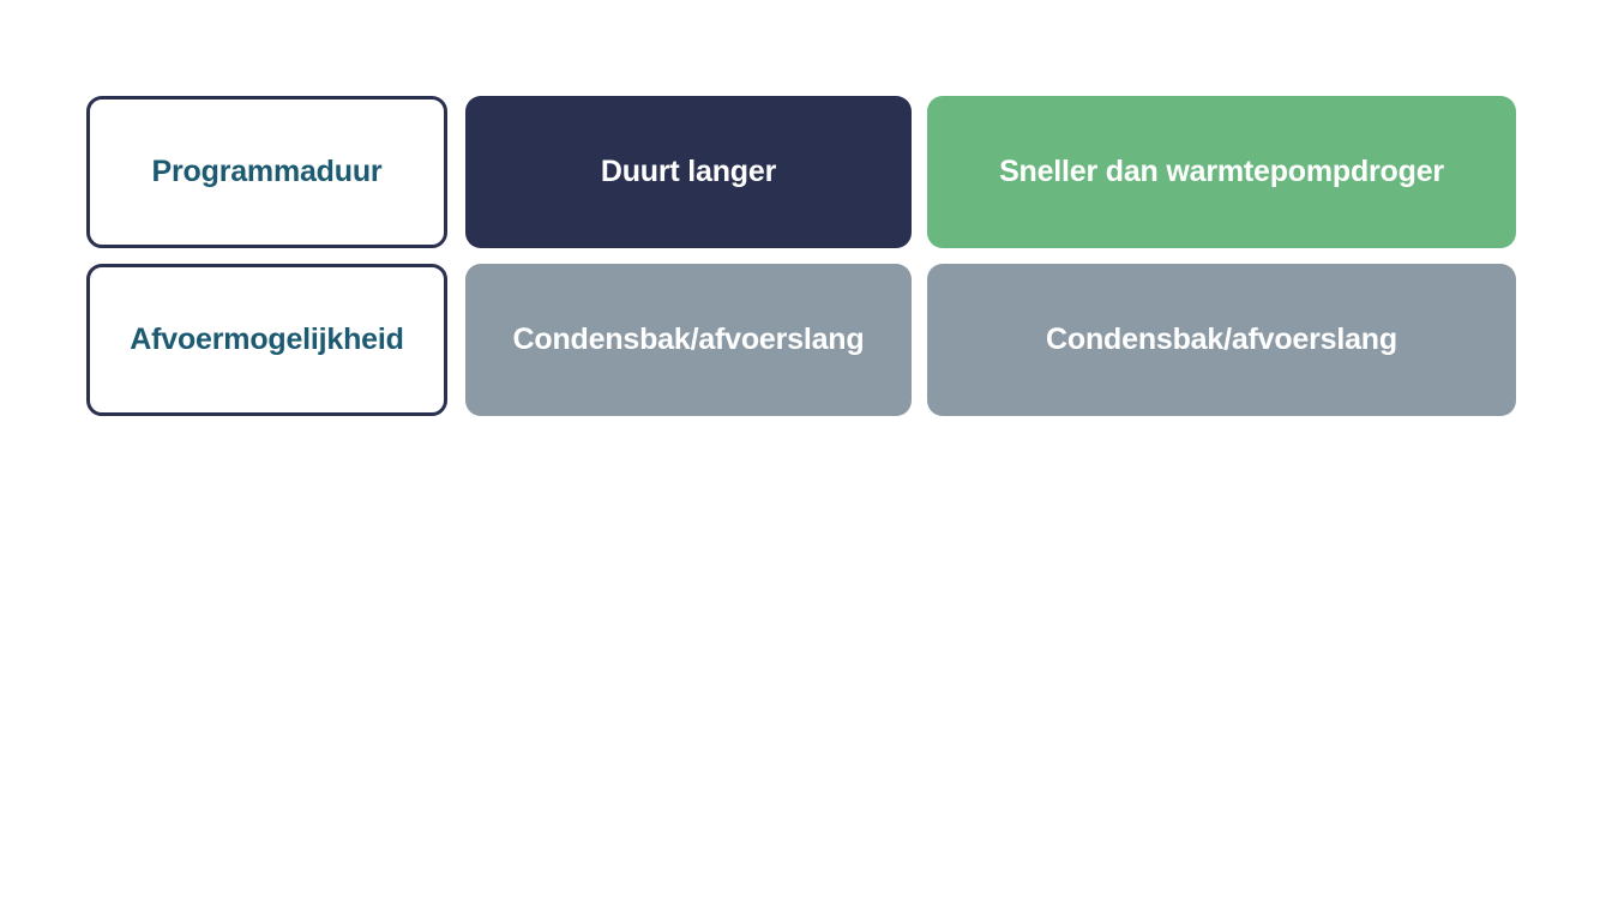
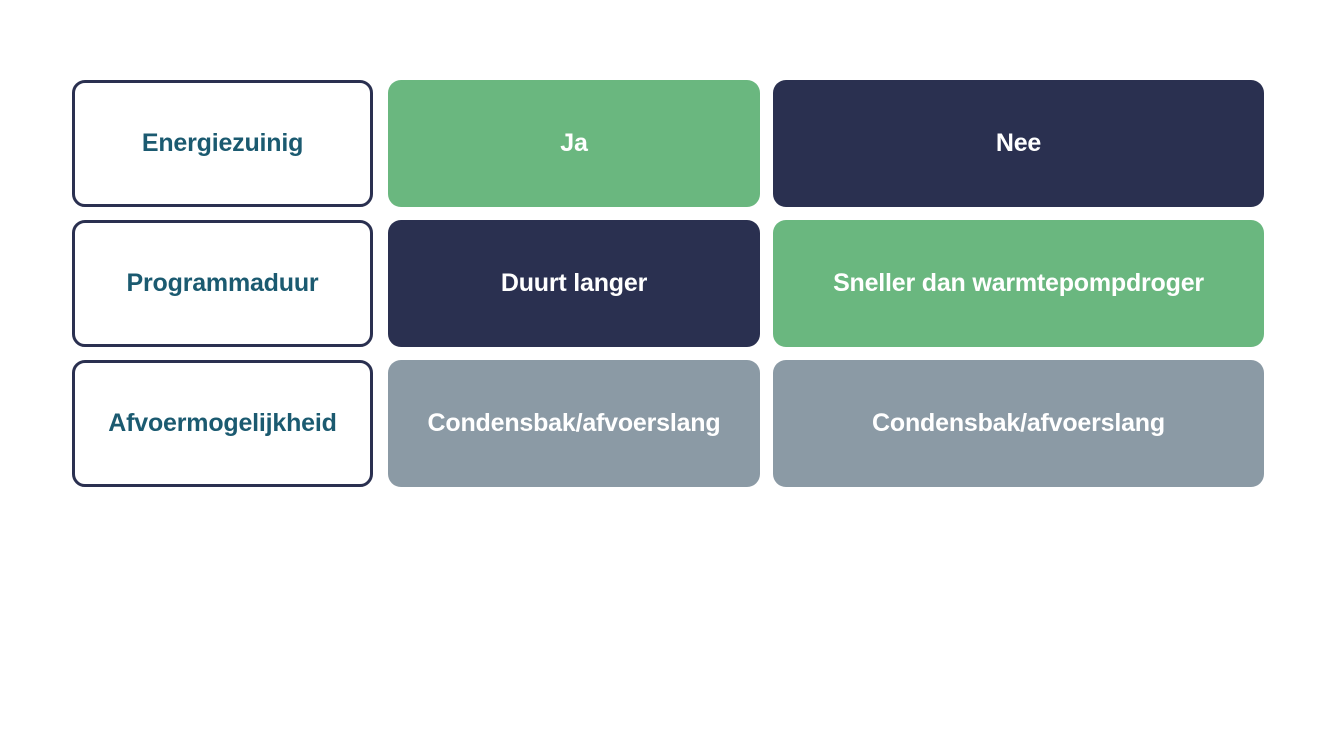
+ Energiezuinig
+ Ja
+ Nee
  Programmaduur
  Duurt langer
  Sneller dan warmtepompdroger
  Afvoermogelijkheid
  Condensbak/afvoerslang
  Condensbak/afvoerslang
